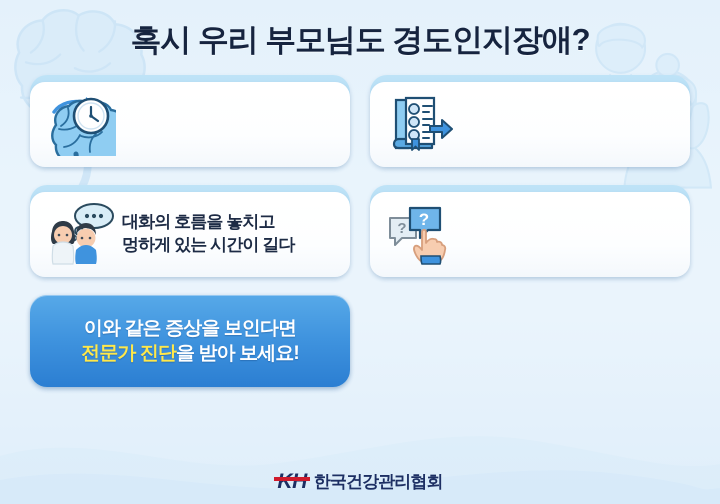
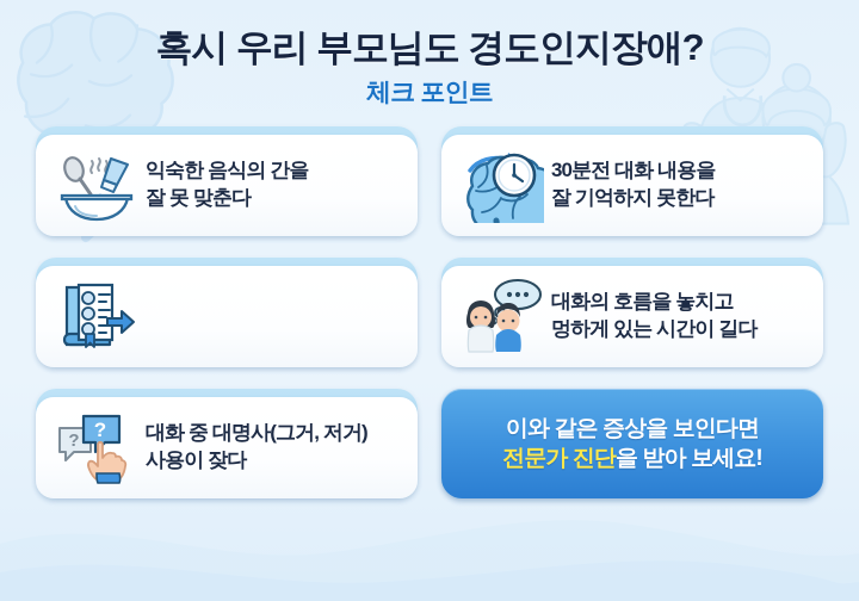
  혹시 우리 부모님도 경도인지장애?
+ 체크 포인트
+ 익숙한 음식의 간을
+ 잘 못 맞춘다
+ 30분전 대화 내용을
+ 잘 기억하지 못한다
  대화의 호름을 놓치고
  멍하게 있는 시간이 길다
  ?
  ?
+ 대화 중 대명사(그거, 저거)
+ 사용이 잦다
  이와 같은 증상을 보인다면
  전문가 진단을 받아 보세요!
- KH
- 한국건강관리협회
